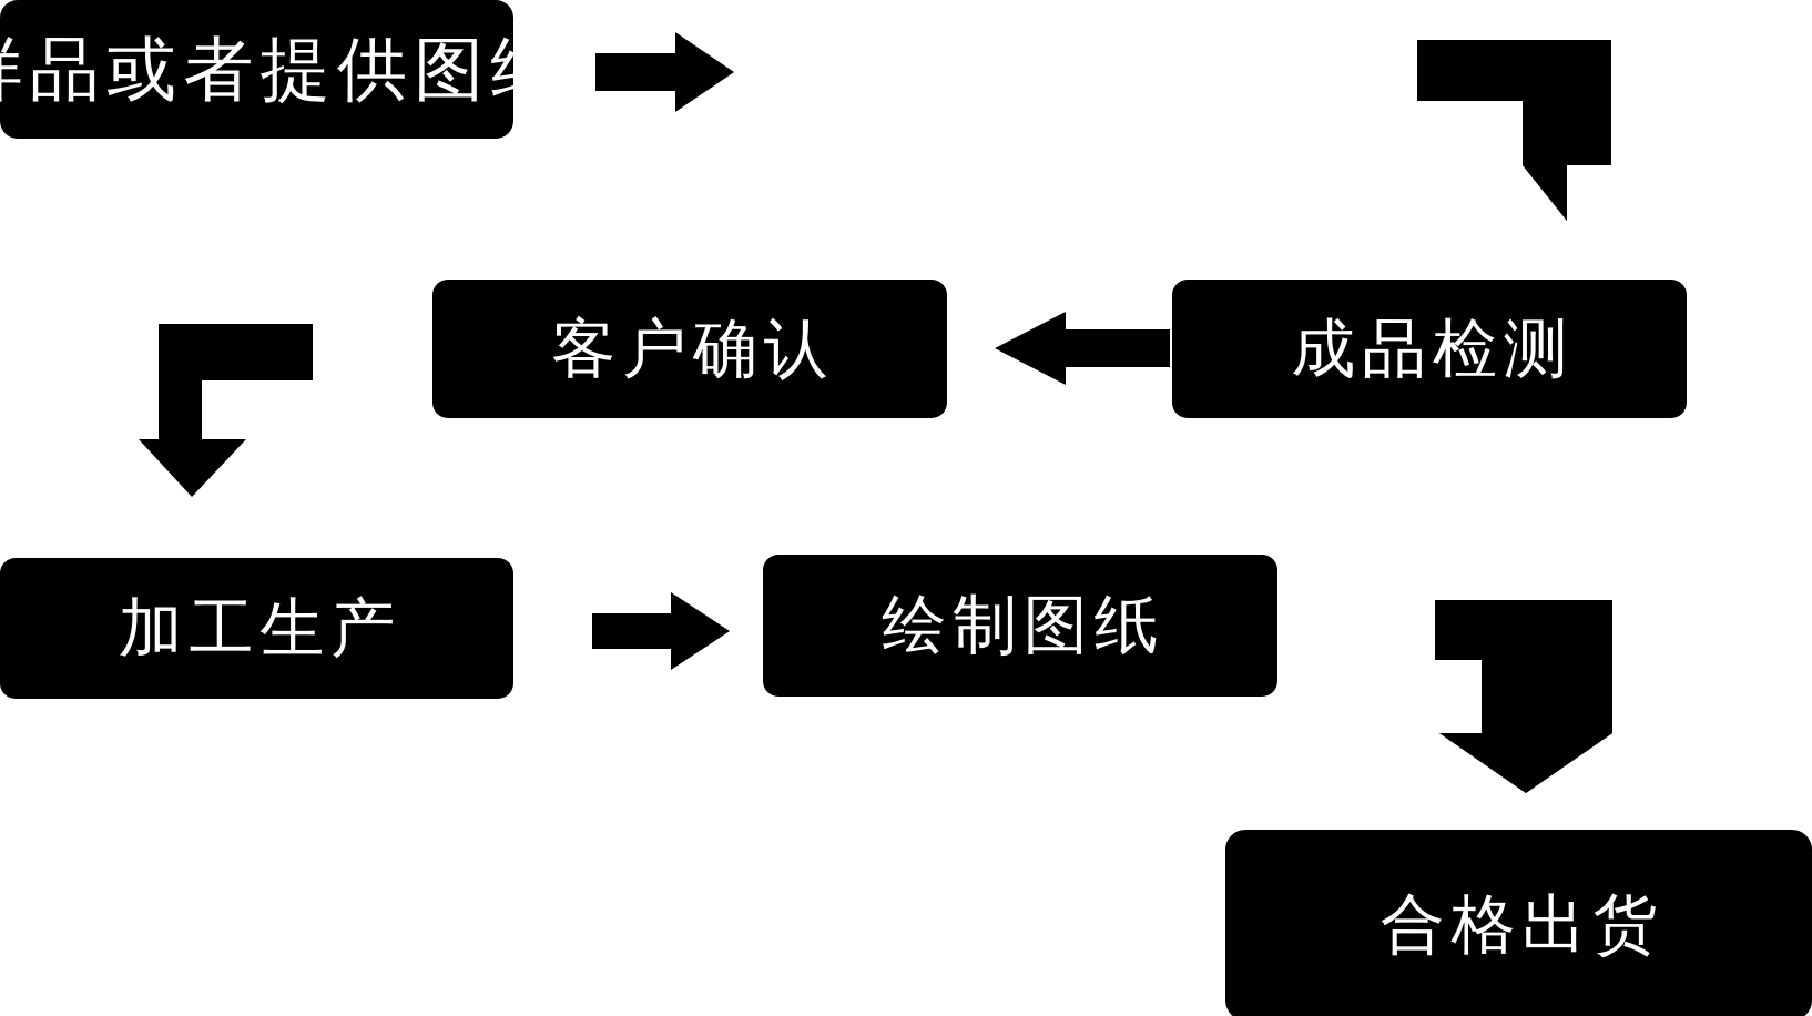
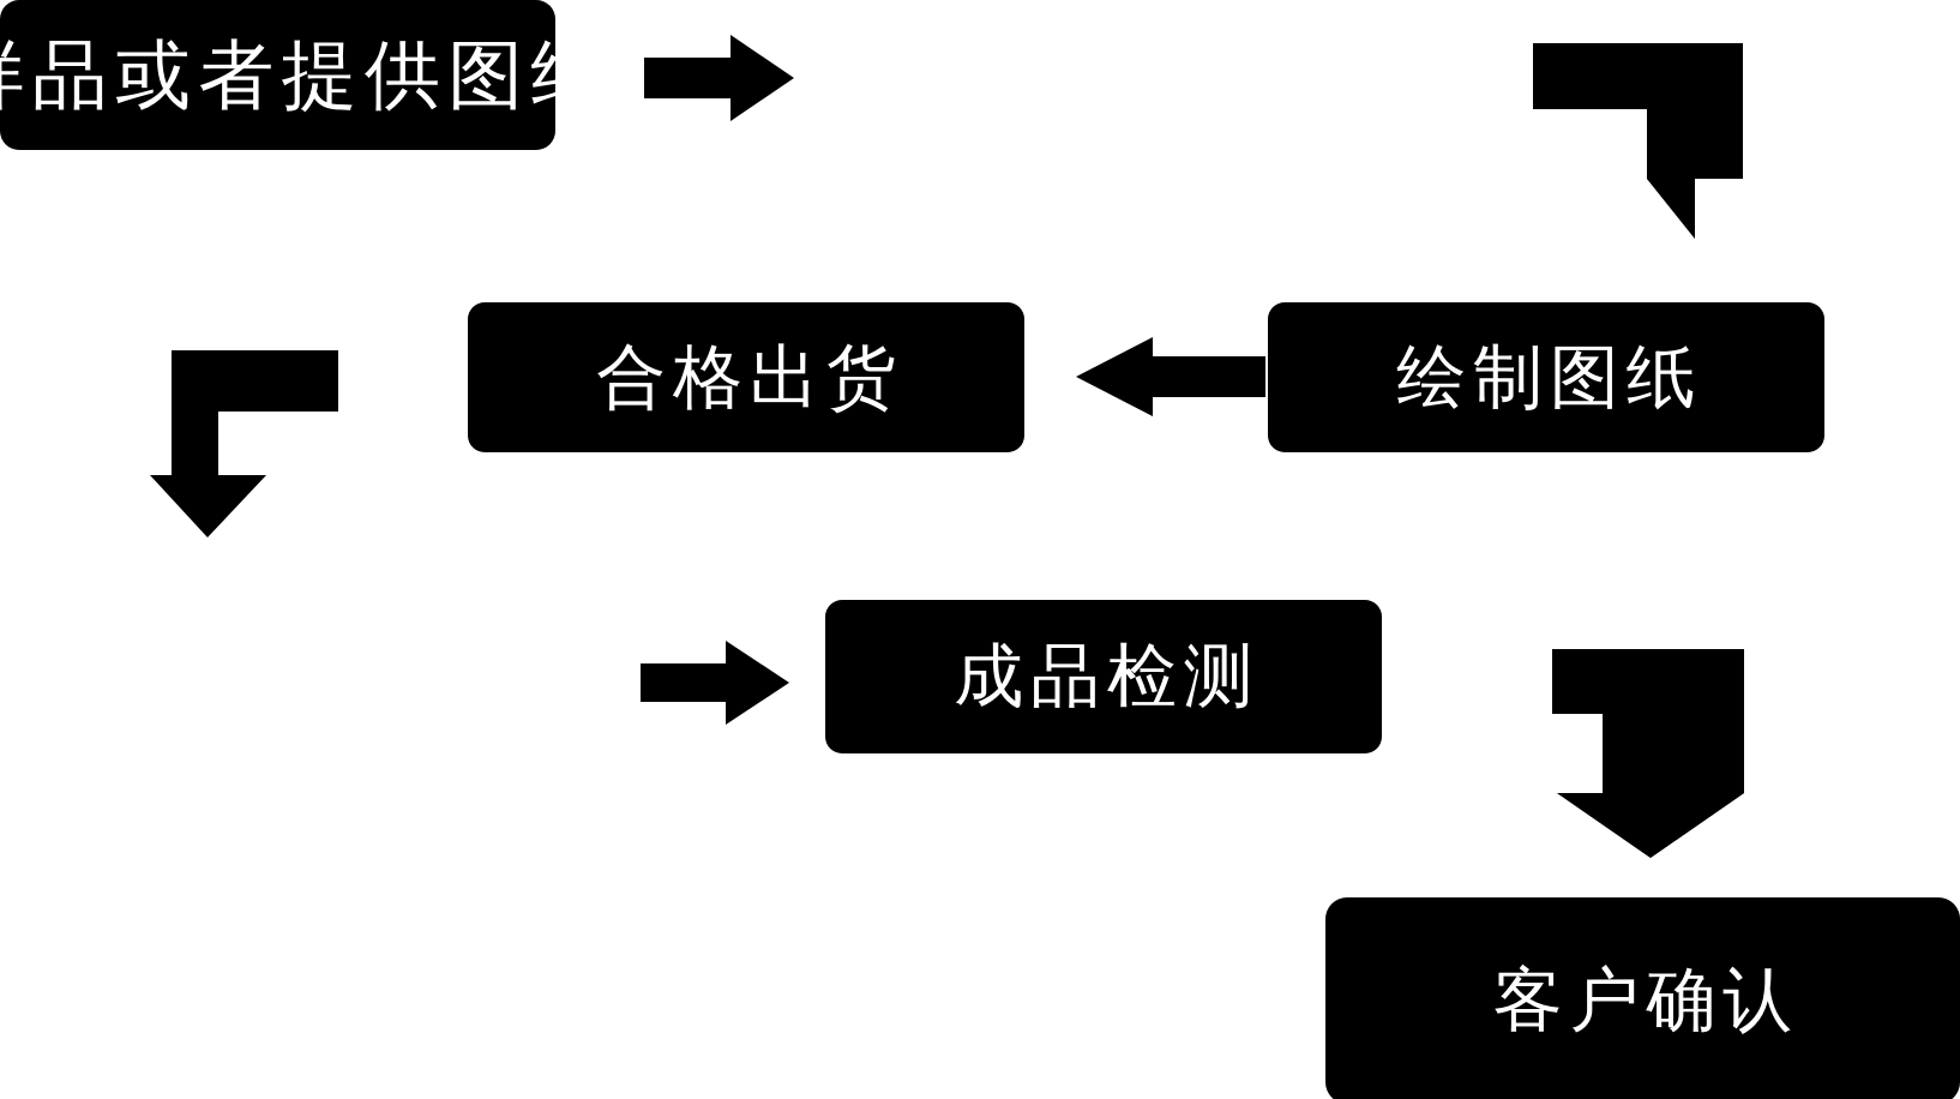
  品或者提供图纸
- 客户确认
+ 合格出货
- 成品检测
+ 绘制图纸
- 加工生产
- 绘制图纸
+ 成品检测
- 合格出货
+ 客户确认
